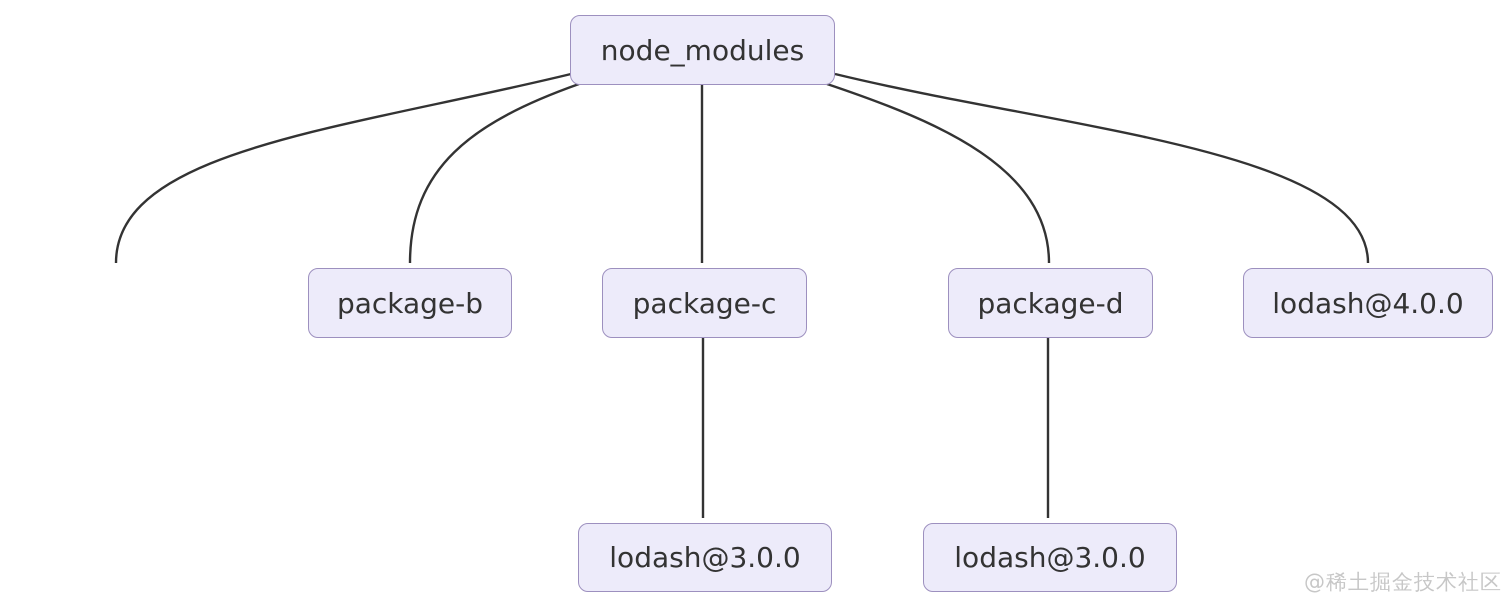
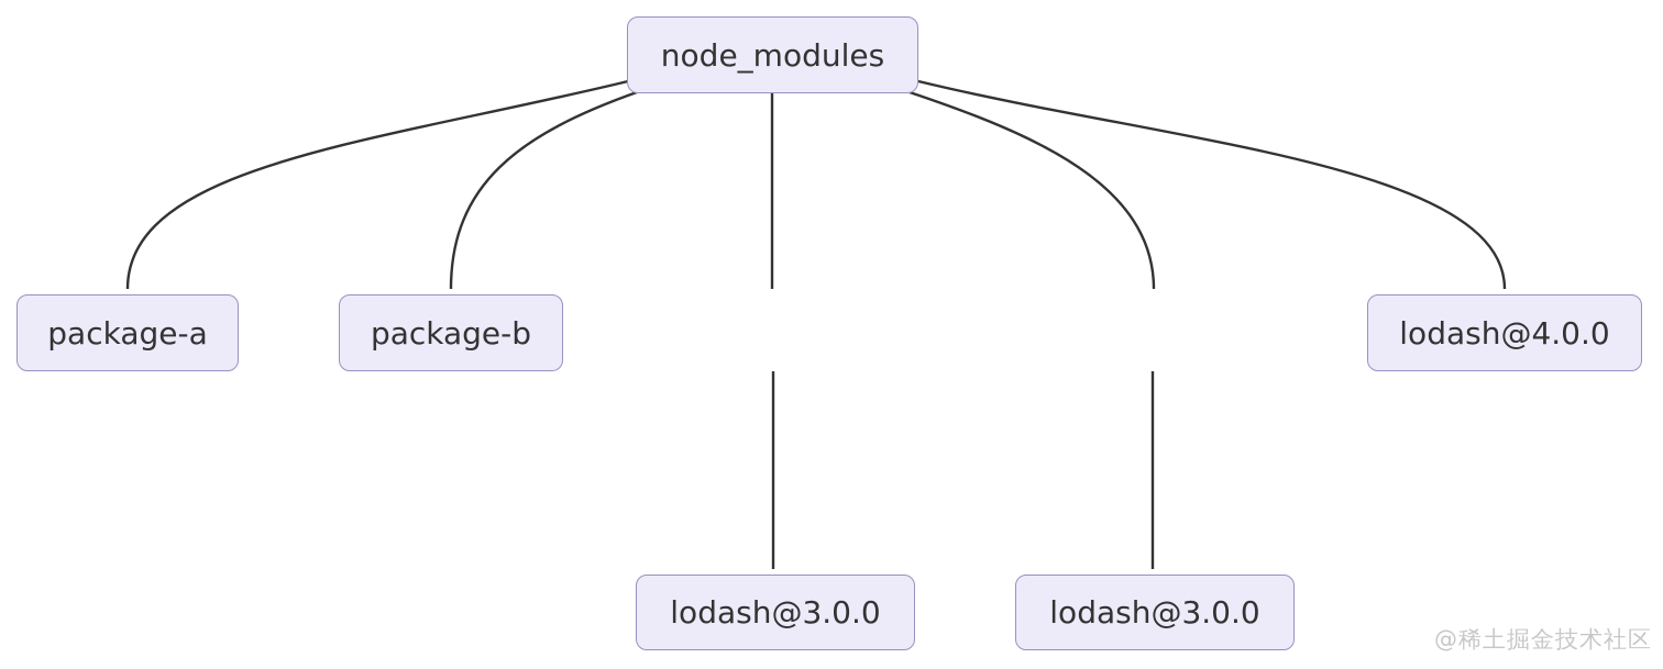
  node_modules
+ package-a
  package-b
- package-c
- package-d
  lodash@4.0.0
  lodash@3.0.0
  lodash@3.0.0
  @稀土掘金技术社区
